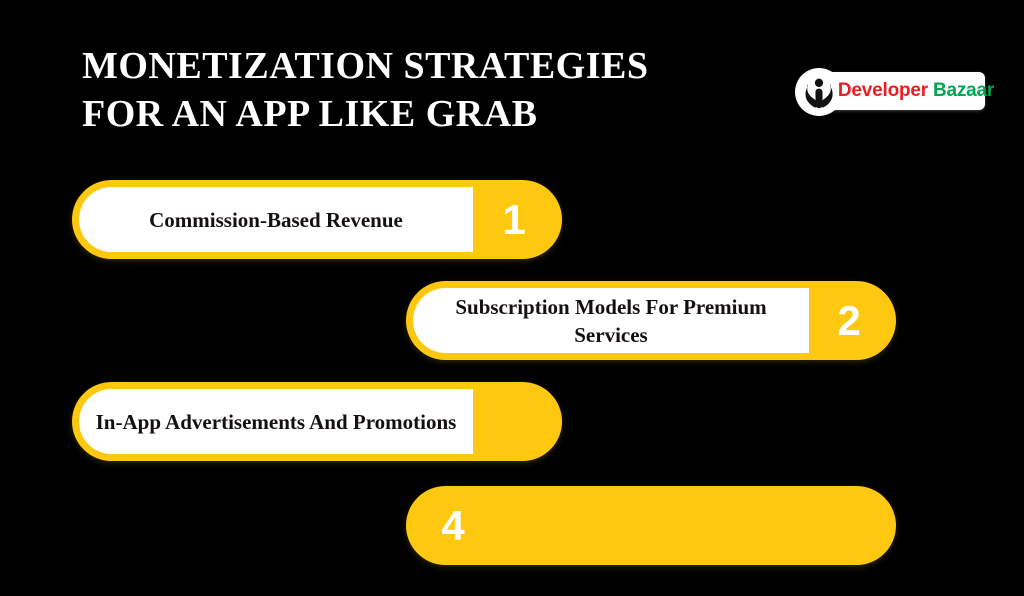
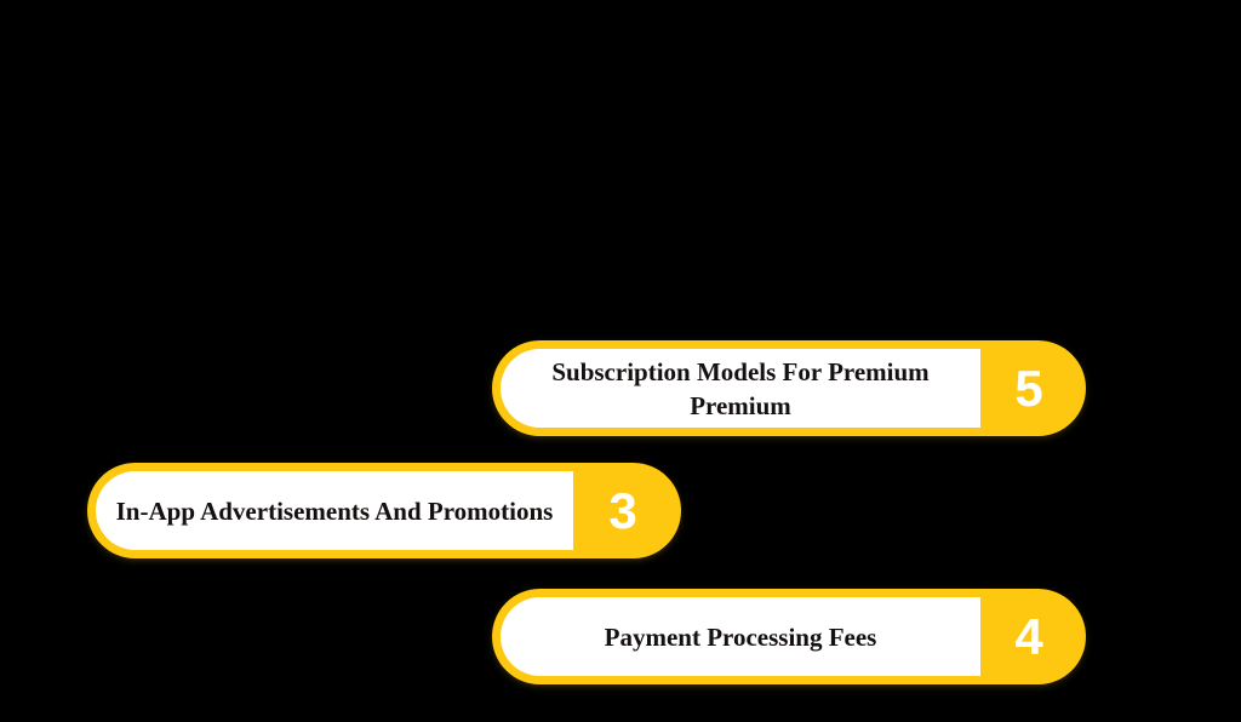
- MONETIZATION STRATEGIES
- FOR AN APP LIKE GRAB
- Developer
- Bazaar
- Commission-Based Revenue
- 1
- Subscription Models For Premium Services
+ Subscription Models For Premium Premium
- 2
+ 5
  In-App Advertisements And Promotions
+ 3
+ Payment Processing Fees
  4
